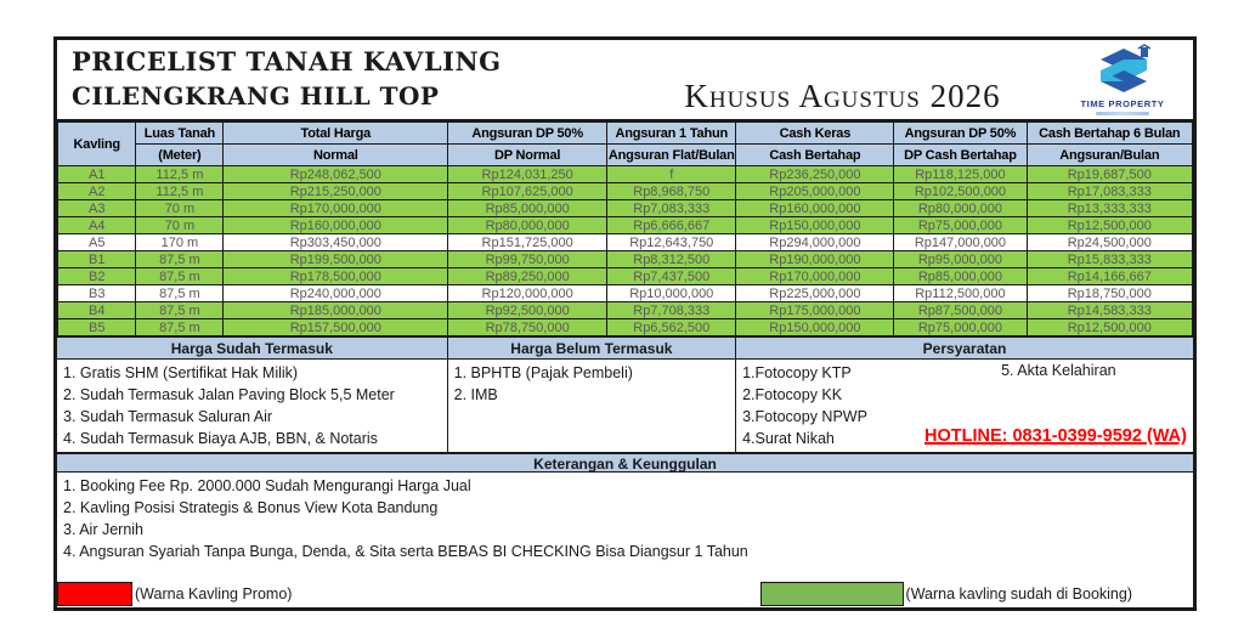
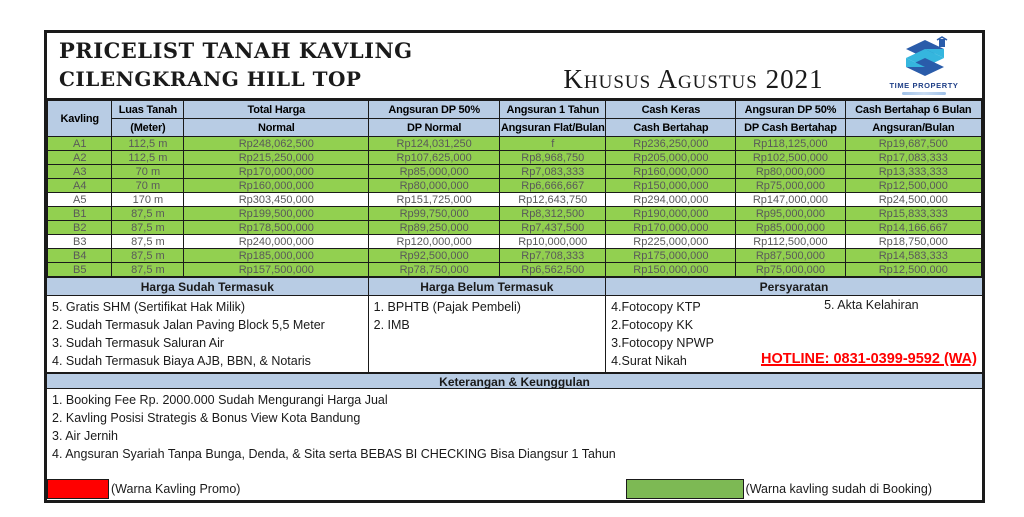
  PRICELIST TANAH KAVLING
  CILENGKRANG HILL TOP
- Khusus Agustus 2026
+ Khusus Agustus 2021
  TIME PROPERTY
  Kavling	Luas Tanah	Total Harga	Angsuran DP 50%	Angsuran 1 Tahun	Cash Keras	Angsuran DP 50%	Cash Bertahap 6 Bulan
  (Meter)	Normal	DP Normal	Angsuran Flat/Bulan	Cash Bertahap	DP Cash Bertahap	Angsuran/Bulan
  A1	112,5 m	Rp248,062,500	Rp124,031,250	f	Rp236,250,000	Rp118,125,000	Rp19,687,500
  A2	112,5 m	Rp215,250,000	Rp107,625,000	Rp8,968,750	Rp205,000,000	Rp102,500,000	Rp17,083,333
  A3	70 m	Rp170,000,000	Rp85,000,000	Rp7,083,333	Rp160,000,000	Rp80,000,000	Rp13,333,333
  A4	70 m	Rp160,000,000	Rp80,000,000	Rp6,666,667	Rp150,000,000	Rp75,000,000	Rp12,500,000
  A5	170 m	Rp303,450,000	Rp151,725,000	Rp12,643,750	Rp294,000,000	Rp147,000,000	Rp24,500,000
  B1	87,5 m	Rp199,500,000	Rp99,750,000	Rp8,312,500	Rp190,000,000	Rp95,000,000	Rp15,833,333
  B2	87,5 m	Rp178,500,000	Rp89,250,000	Rp7,437,500	Rp170,000,000	Rp85,000,000	Rp14,166,667
  B3	87,5 m	Rp240,000,000	Rp120,000,000	Rp10,000,000	Rp225,000,000	Rp112,500,000	Rp18,750,000
  B4	87,5 m	Rp185,000,000	Rp92,500,000	Rp7,708,333	Rp175,000,000	Rp87,500,000	Rp14,583,333
  B5	87,5 m	Rp157,500,000	Rp78,750,000	Rp6,562,500	Rp150,000,000	Rp75,000,000	Rp12,500,000
  Harga Sudah Termasuk
  Harga Belum Termasuk
  Persyaratan
- 1. Gratis SHM (Sertifikat Hak Milik)
+ 5. Gratis SHM (Sertifikat Hak Milik)
  2. Sudah Termasuk Jalan Paving Block 5,5 Meter
  3. Sudah Termasuk Saluran Air
  4. Sudah Termasuk Biaya AJB, BBN, & Notaris
  1. BPHTB (Pajak Pembeli)
  2. IMB
- 1.Fotocopy KTP
+ 4.Fotocopy KTP
  2.Fotocopy KK
  3.Fotocopy NPWP
  4.Surat Nikah
  5. Akta Kelahiran
  HOTLINE: 0831-0399-9592 (WA)
  Keterangan & Keunggulan
  1. Booking Fee Rp. 2000.000 Sudah Mengurangi Harga Jual
  2. Kavling Posisi Strategis & Bonus View Kota Bandung
  3. Air Jernih
  4. Angsuran Syariah Tanpa Bunga, Denda, & Sita serta BEBAS BI CHECKING Bisa Diangsur 1 Tahun
  (Warna Kavling Promo)
  (Warna kavling sudah di Booking)
